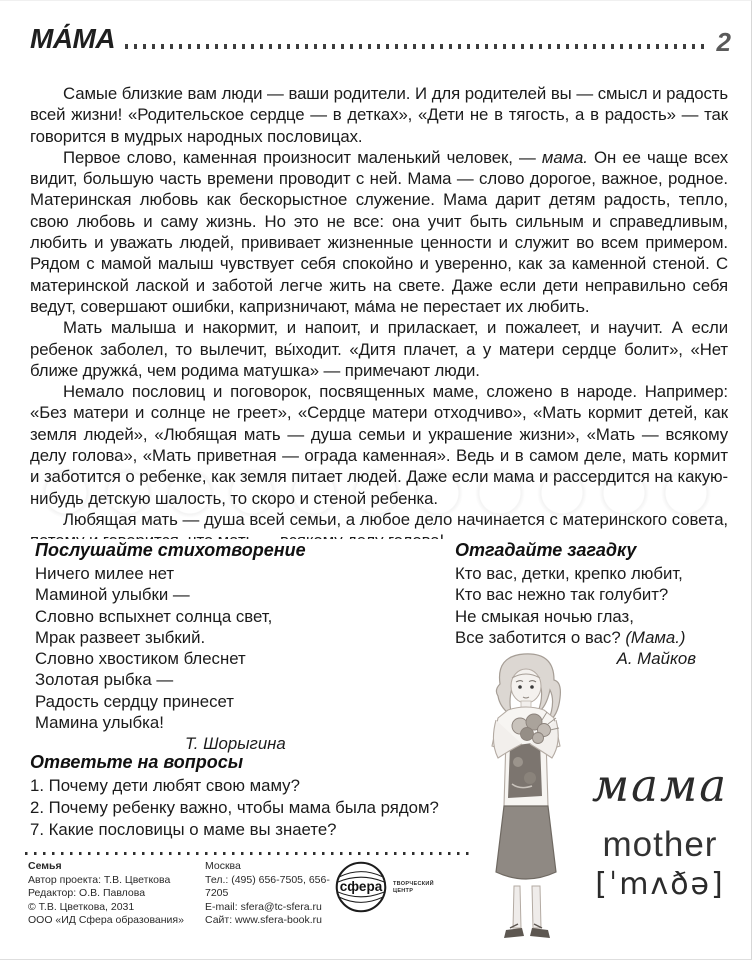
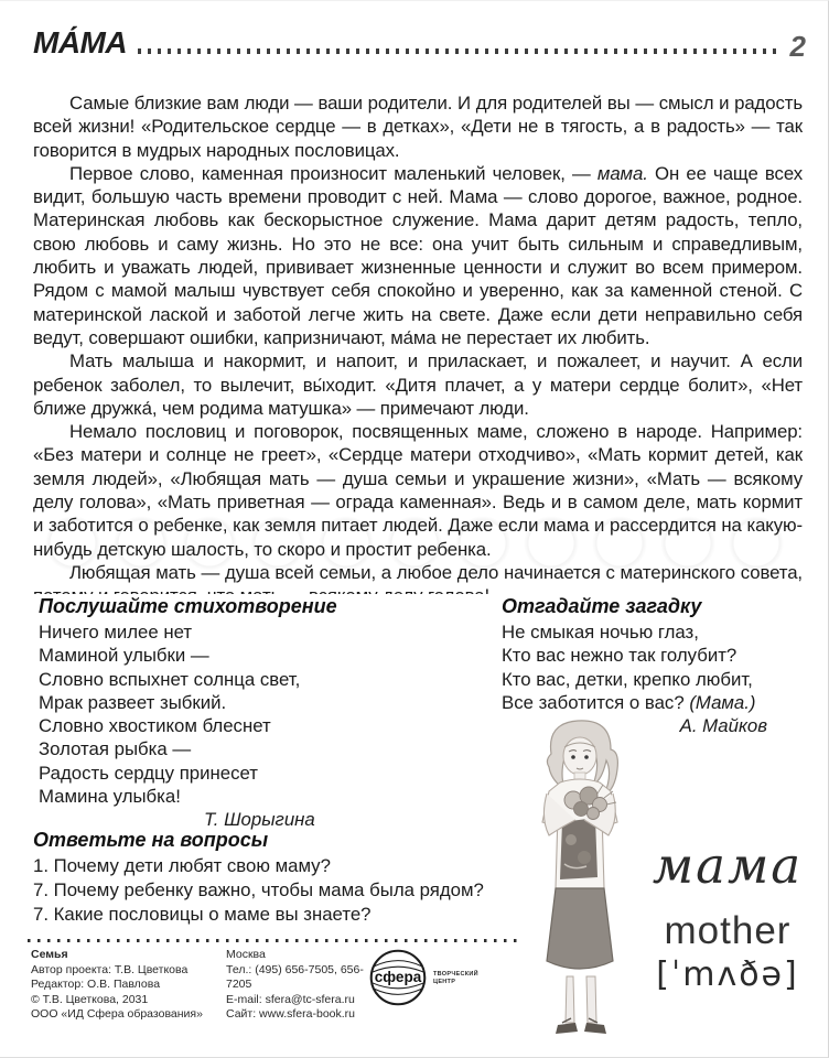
  МА́МА
  2
  Самые близкие вам люди — ваши родители. И для родителей вы — смысл и радость всей жизни! «Родительское сердце — в детках», «Дети не в тягость, а в радость» — так говорится в мудрых народных пословицах.
  Первое слово, каменная произносит маленький человек, — мама. Он ее чаще всех видит, большую часть времени проводит с ней. Мама — слово дорогое, важное, родное. Материнская любовь как бескорыстное служение. Мама дарит детям радость, тепло, свою любовь и саму жизнь. Но это не все: она учит быть сильным и справедливым, любить и уважать людей, прививает жизненные ценности и служит во всем примером. Рядом с мамой малыш чувствует себя спокойно и уверенно, как за каменной стеной. С материнской лаской и заботой легче жить на свете. Даже если дети неправильно себя ведут, совершают ошибки, капризничают, ма́ма не перестает их любить.
  Мать малыша и накормит, и напоит, и приласкает, и пожалеет, и научит. А если ребенок заболел, то вылечит, вы́ходит. «Дитя плачет, а у матери сердце болит», «Нет ближе дружка́, чем родима матушка» — примечают люди.
- Немало пословиц и поговорок, посвященных маме, сложено в народе. Например: «Без матери и солнце не греет», «Сердце матери отходчиво», «Мать кормит детей, как земля людей», «Любящая мать — душа семьи и украшение жизни», «Мать — всякому делу голова», «Мать приветная — ограда каменная». Ведь и в самом деле, мать кормит и заботится о ребенке, как земля питает людей. Даже если мама и рассердится на какую-нибудь детскую шалость, то скоро и стеной ребенка.
+ Немало пословиц и поговорок, посвященных маме, сложено в народе. Например: «Без матери и солнце не греет», «Сердце матери отходчиво», «Мать кормит детей, как земля людей», «Любящая мать — душа семьи и украшение жизни», «Мать — всякому делу голова», «Мать приветная — ограда каменная». Ведь и в самом деле, мать кормит и заботится о ребенке, как земля питает людей. Даже если мама и рассердится на какую-нибудь детскую шалость, то скоро и простит ребенка.
  Послушайте стихотворение
  Ничего милее нет
  Маминой улыбки —
  Словно вспыхнет солнца свет,
  Мрак развеет зыбкий.
  Словно хвостиком блеснет
  Золотая рыбка —
  Радость сердцу принесет
  Мамина улыбка!
  Т. Шорыгина
  Отгадайте загадку
- Кто вас, детки, крепко любит,
+ Не смыкая ночью глаз,
  Кто вас нежно так голубит?
- Не смыкая ночью глаз,
+ Кто вас, детки, крепко любит,
  Все заботится о вас? (Мама.)
  А. Майков
  Ответьте на вопросы
  1. Почему дети любят свою маму?
- 2. Почему ребенку важно, чтобы мама была рядом?
+ 7. Почему ребенку важно, чтобы мама была рядом?
  7. Какие пословицы о маме вы знаете?
  Семья
  Автор проекта: Т.В. Цветкова
  Редактор: О.В. Павлова
  © Т.В. Цветкова, 2031
  ООО «ИД Сфера образования»
  Москва
  Тел.: (495) 656-7505, 656-7205
  E-mail: sfera@tc-sfera.ru
  Сайт: www.sfera-book.ru
  сфера
  мама
  mother
  [ˈmʌðə]
